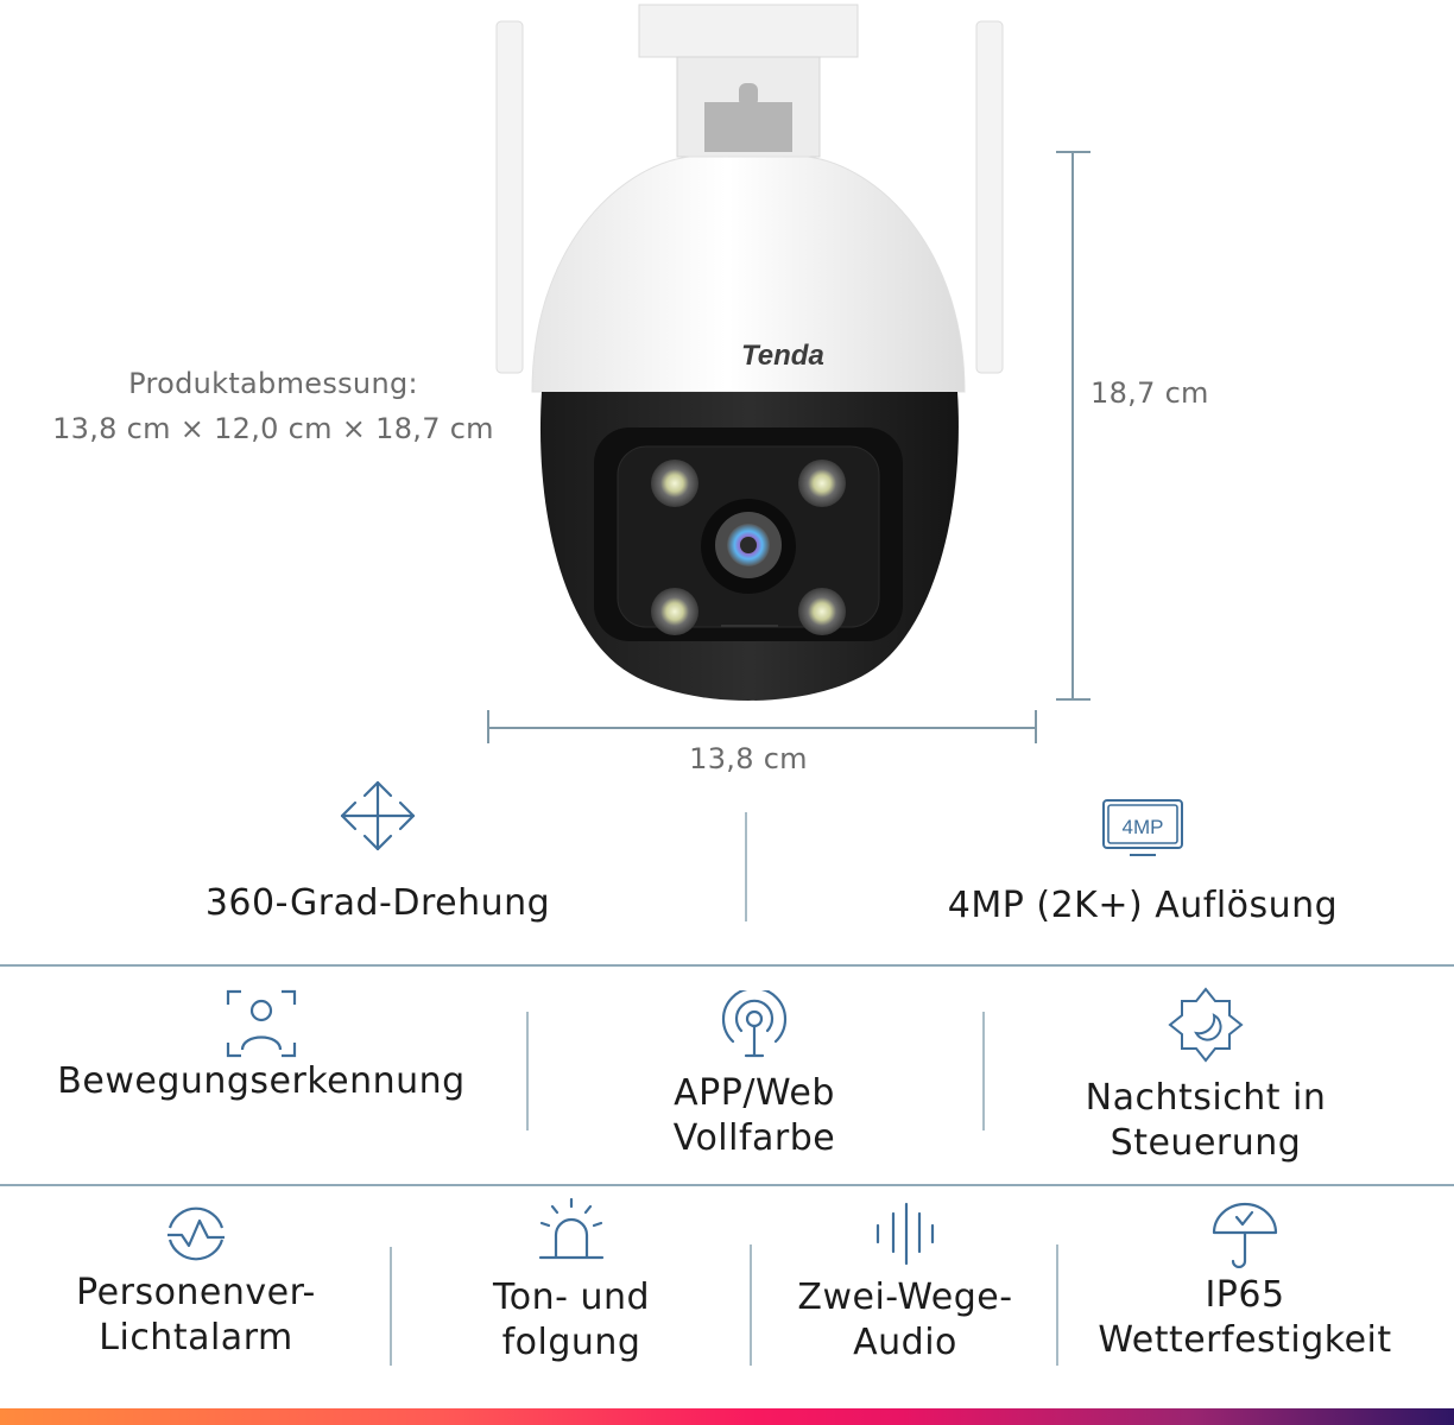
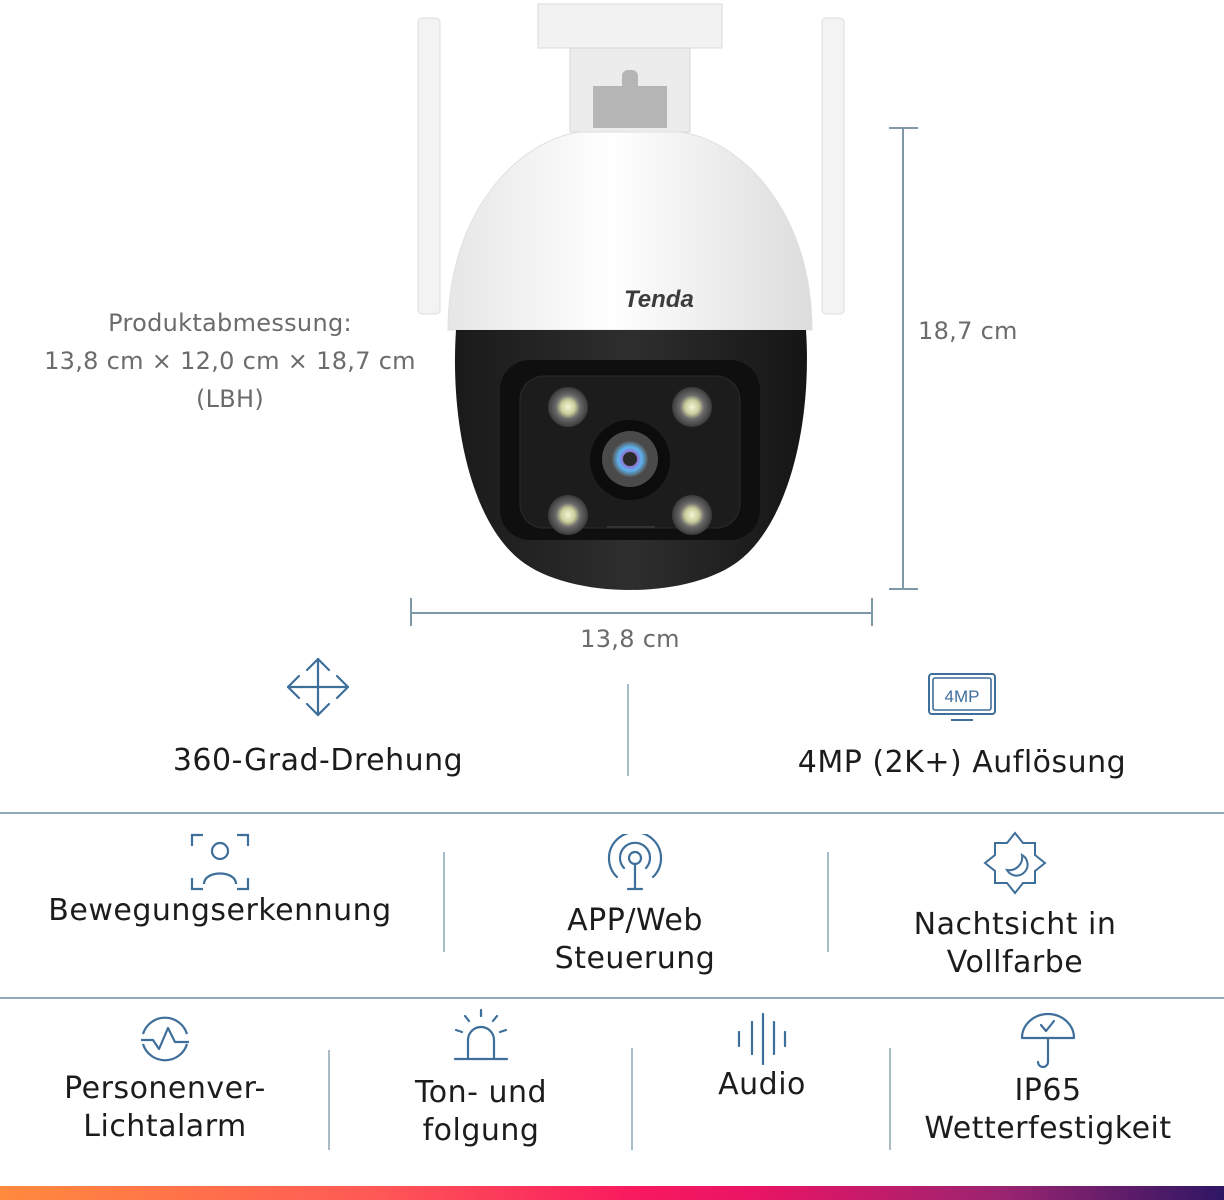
  Produktabmessung:
  13,8 cm × 12,0 cm × 18,7 cm
+ (LBH)
  Tenda
  18,7 cm
  13,8 cm
  360-Grad-Drehung
  4MP
  4MP (2K+) Auflösung
  Bewegungserkennung
  APP/Web
- Vollfarbe
+ Steuerung
  Nachtsicht in
- Steuerung
+ Vollfarbe
  Personenver-
  Lichtalarm
  Ton- und
  folgung
- Zwei-Wege-
  Audio
  IP65
  Wetterfestigkeit
